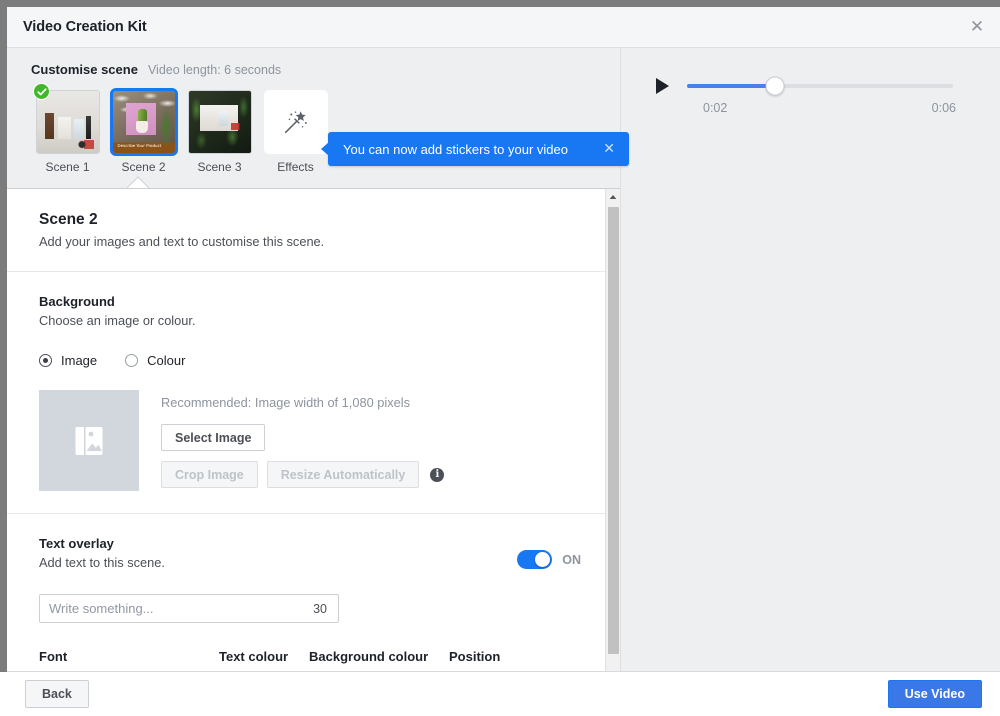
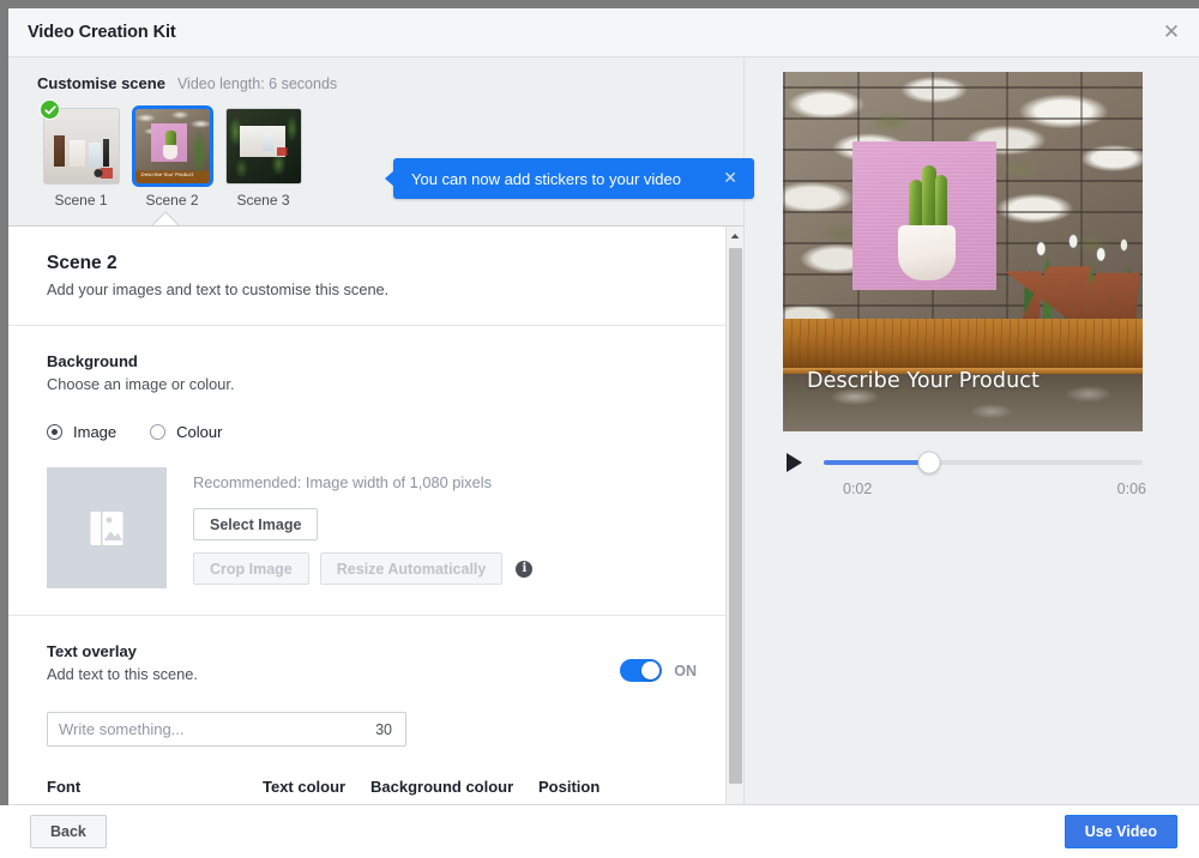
  Video Creation Kit
  ✕
  Customise scene
  Video length: 6 seconds
  Scene 1
  Scene 2
  Scene 3
- Effects
  You can now add stickers to your video
  ✕
  Scene 2
  Add your images and text to customise this scene.
  Background
  Choose an image or colour.
  Image
  Colour
  Recommended: Image width of 1,080 pixels
  Select Image
  Crop Image
  Resize Automatically
  i
  Text overlay
  Add text to this scene.
  ON
  Write something...
  30
  Font
  Text colour
  Background colour
  Position
+ Describe Your Product
  0:02
  0:06
  Back
  Use Video
